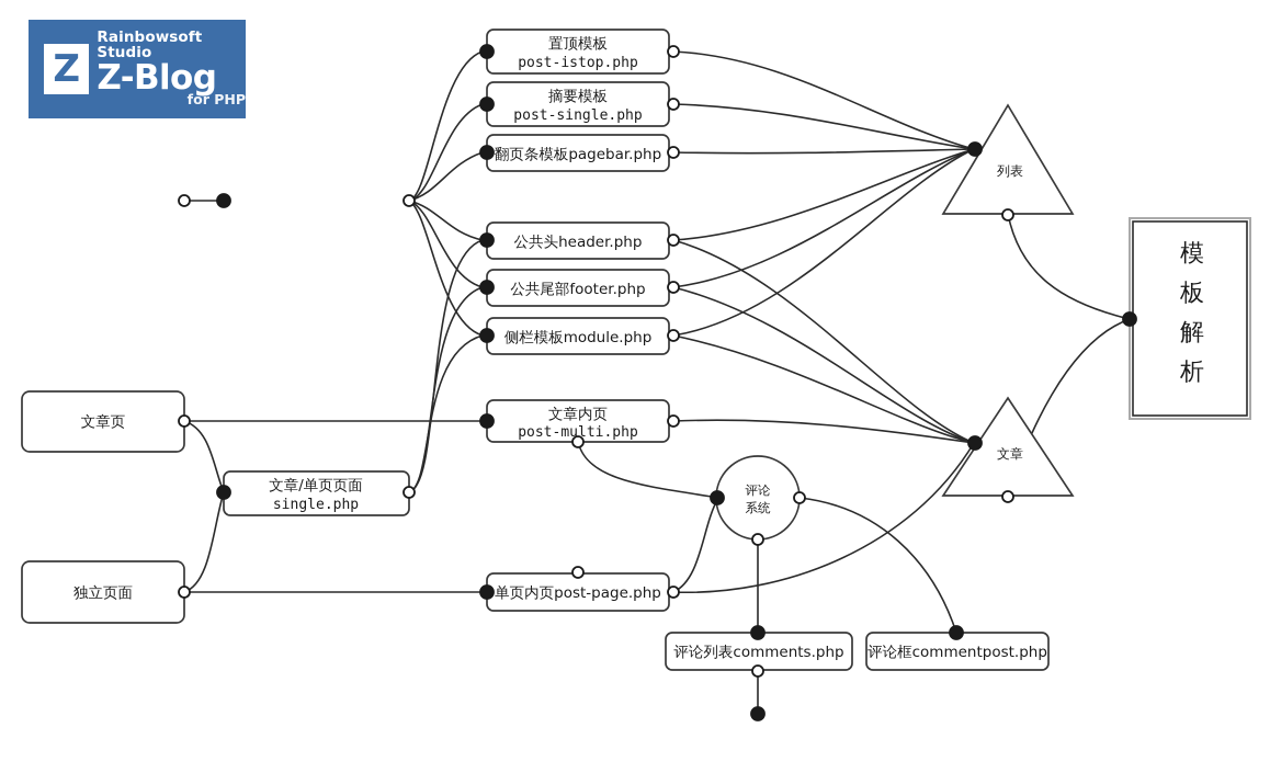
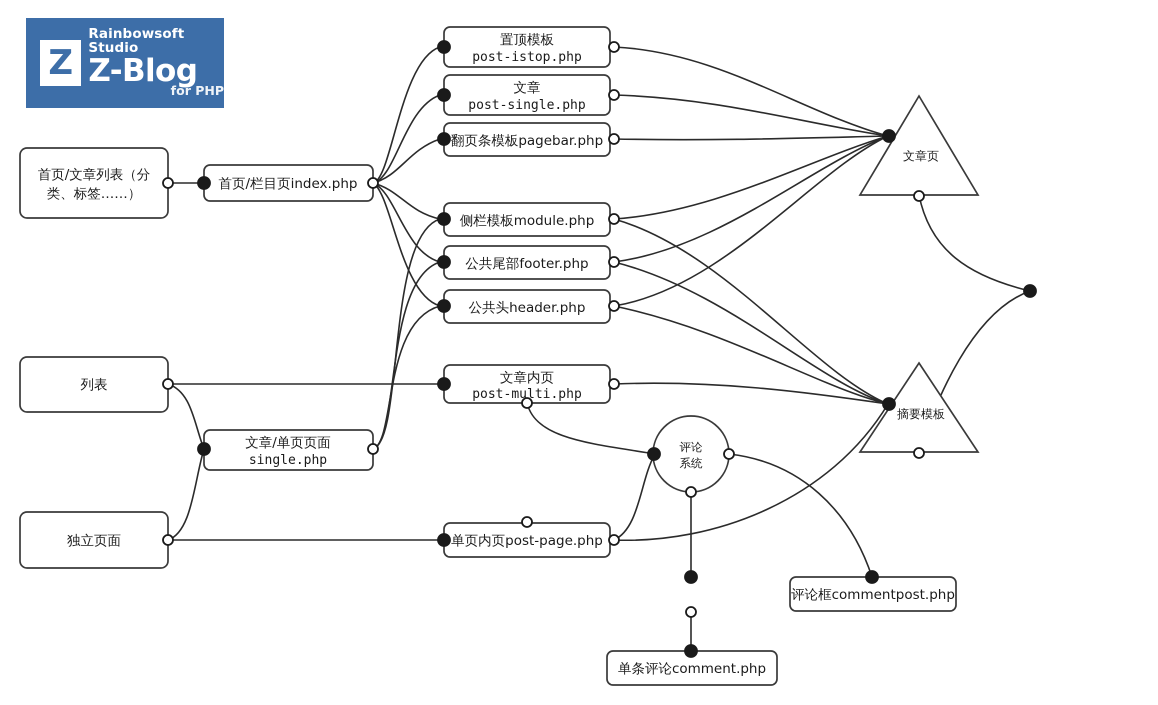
  Z
  Rainbowsoft Studio
  Z-Blog
  for PHP
+ 首页/文章列表（分
+ 类、标签……）
+ 首页/栏目页index.php
  置顶模板
  post-istop.php
- 摘要模板
+ 文章
  post-single.php
  翻页条模板pagebar.php
- 公共头header.php
+ 侧栏模板module.php
  公共尾部footer.php
- 侧栏模板module.php
+ 公共头header.php
- 文章页
+ 列表
  文章/单页页面
  single.php
  文章内页
  post-multi.php
  独立页面
  单页内页post-page.php
  评论
  系统
- 评论列表comments.php
  评论框commentpost.php
+ 单条评论comment.php
- 列表
+ 文章页
- 文章
+ 摘要模板
- 模
- 板
- 解
- 析
